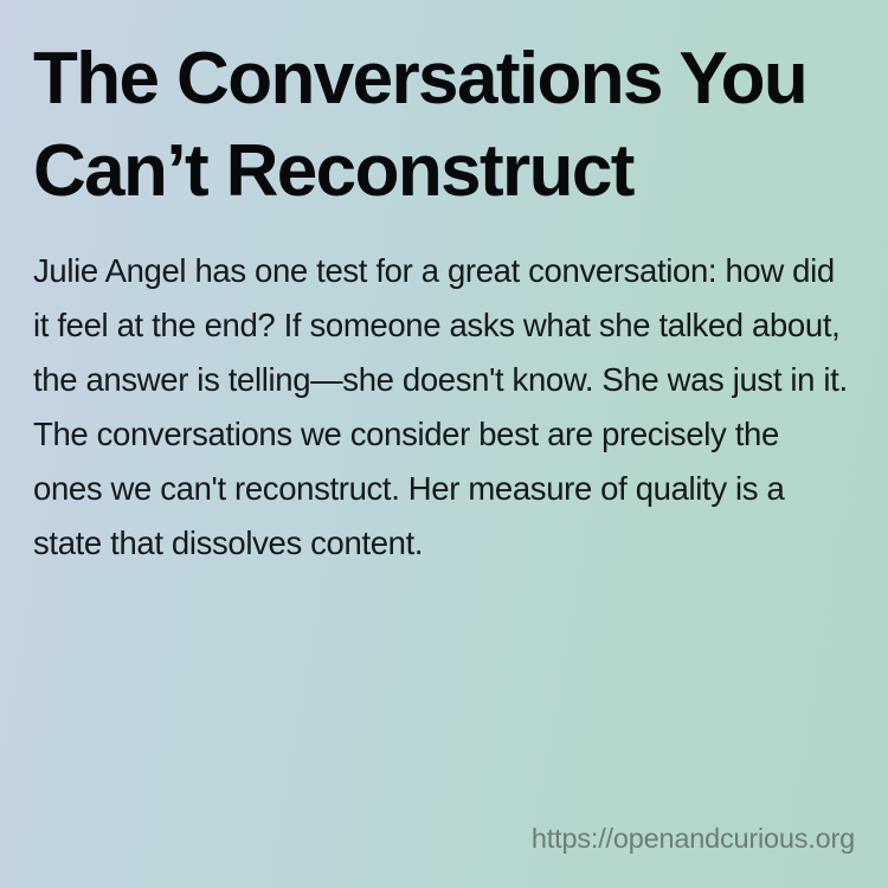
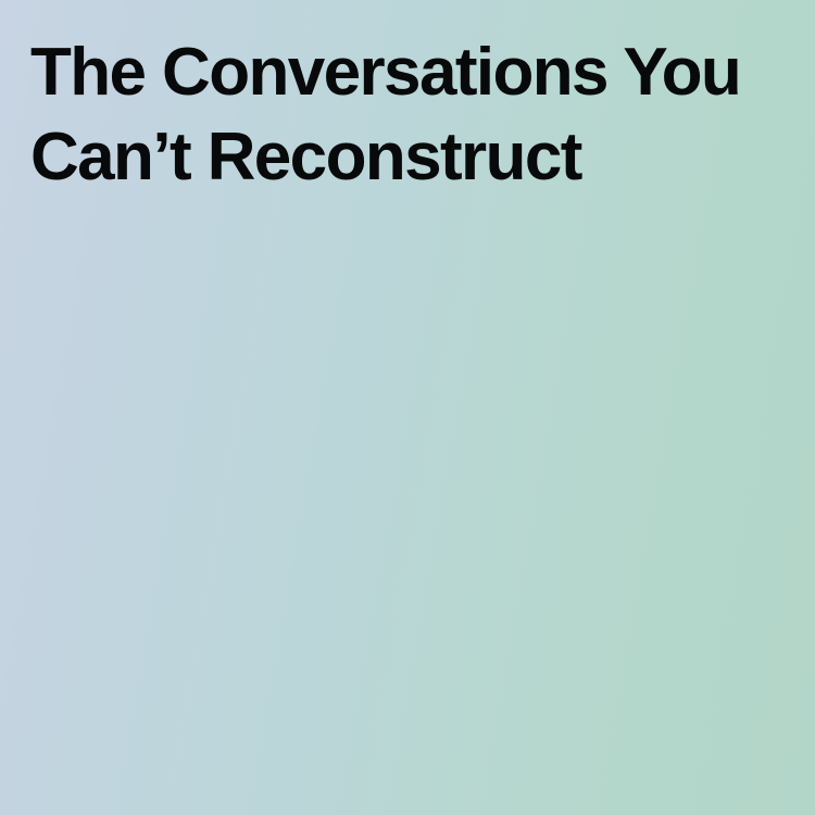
  The Conversations You Can’t Reconstruct
- Julie Angel has one test for a great conversation: how did it feel at the end? If someone asks what she talked about, the answer is telling—she doesn't know. She was just in it. The conversations we consider best are precisely the ones we can't reconstruct. Her measure of quality is a state that dissolves content.
- https://openandcurious.org
